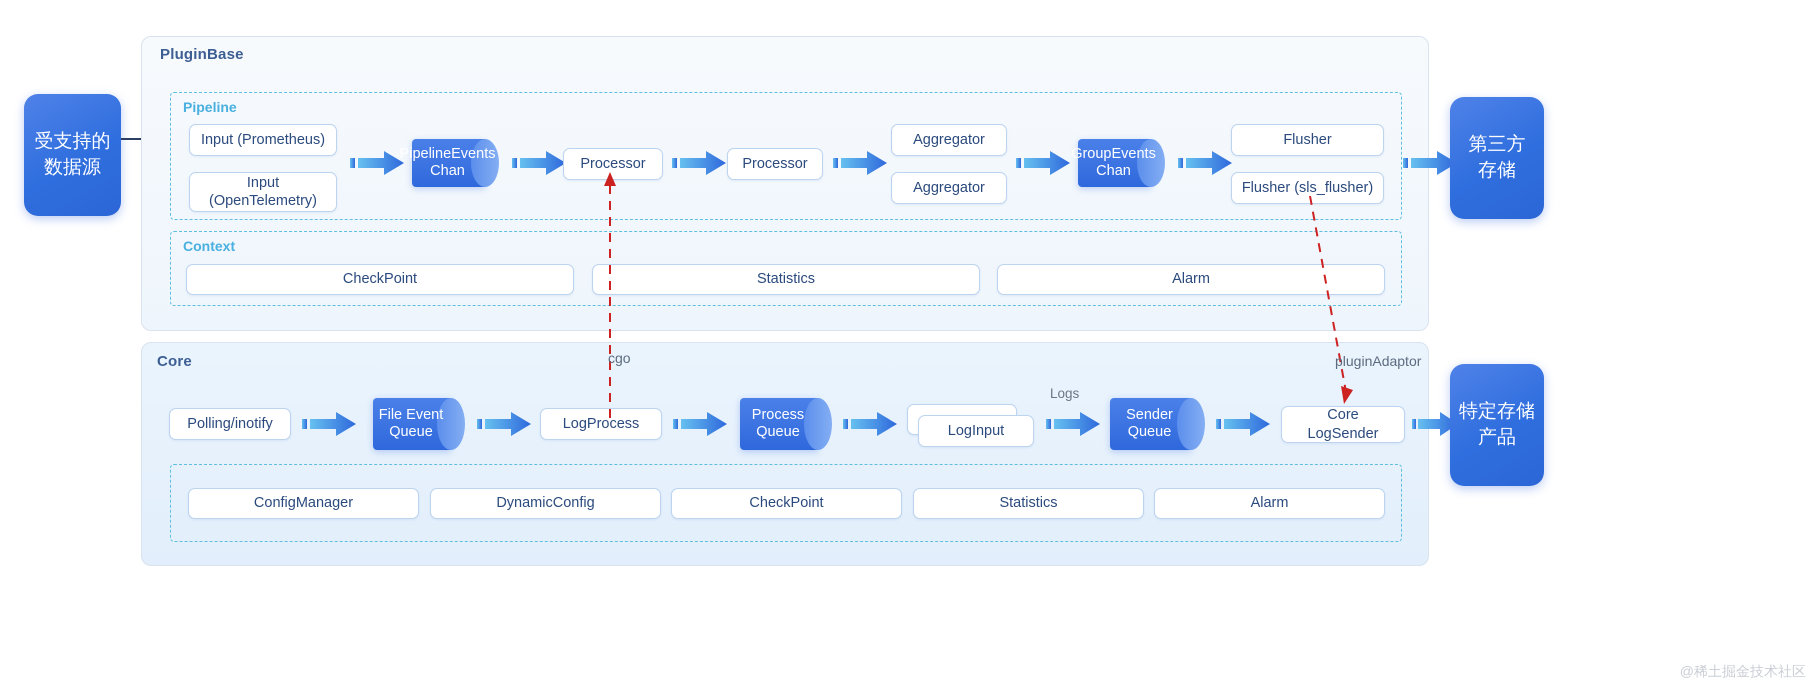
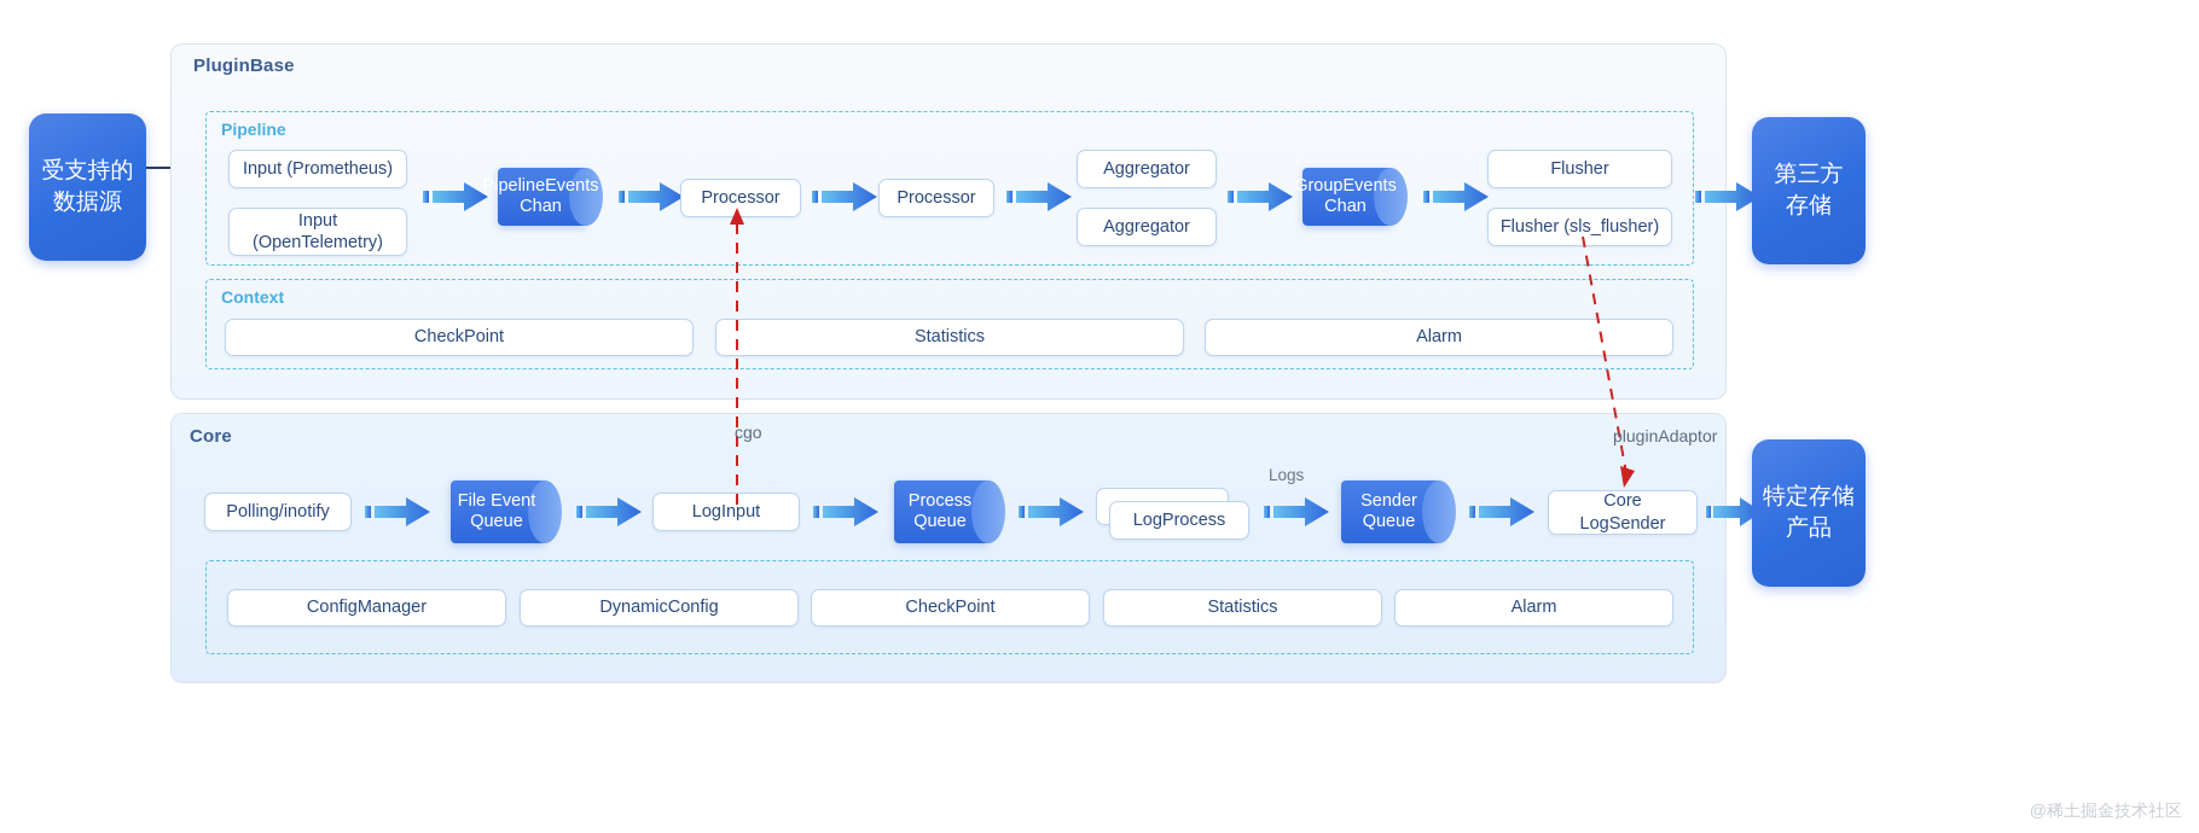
  受支持的
  数据源
  PluginBase
  Pipeline
  Input (Prometheus)
  Input
  (OpenTelemetry)
  PipelineEvents
  Chan
  Processor
  Processor
  Aggregator
  Aggregator
  GroupEvents
  Chan
  Flusher
  Flusher (sls_flusher)
  Context
  CheckPoint
  Statistics
  Alarm
  第三方
  存储
  Core
  Polling/inotify
  File Event
  Queue
- LogProcess
+ LogInput
  Process
  Queue
- LogInput
+ LogProcess
  Logs
  Sender
  Queue
  Core
  LogSender
  ConfigManager
  DynamicConfig
  CheckPoint
  Statistics
  Alarm
  特定存储
  产品
  cgo
  pluginAdaptor
  @稀土掘金技术社区
